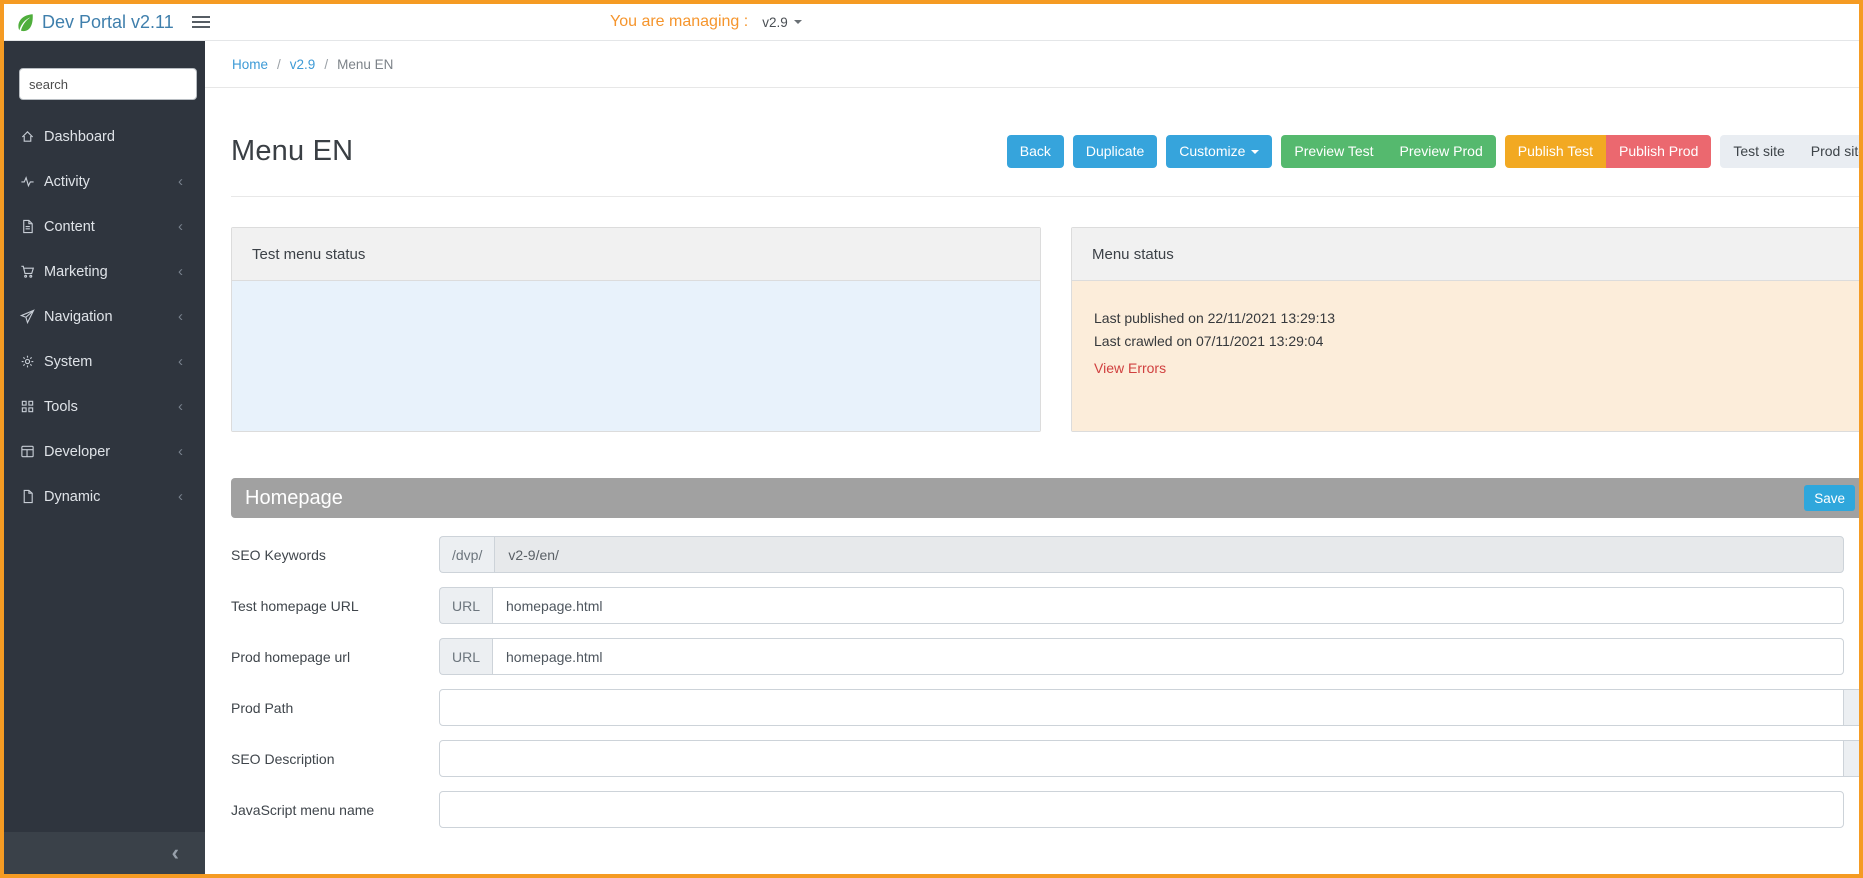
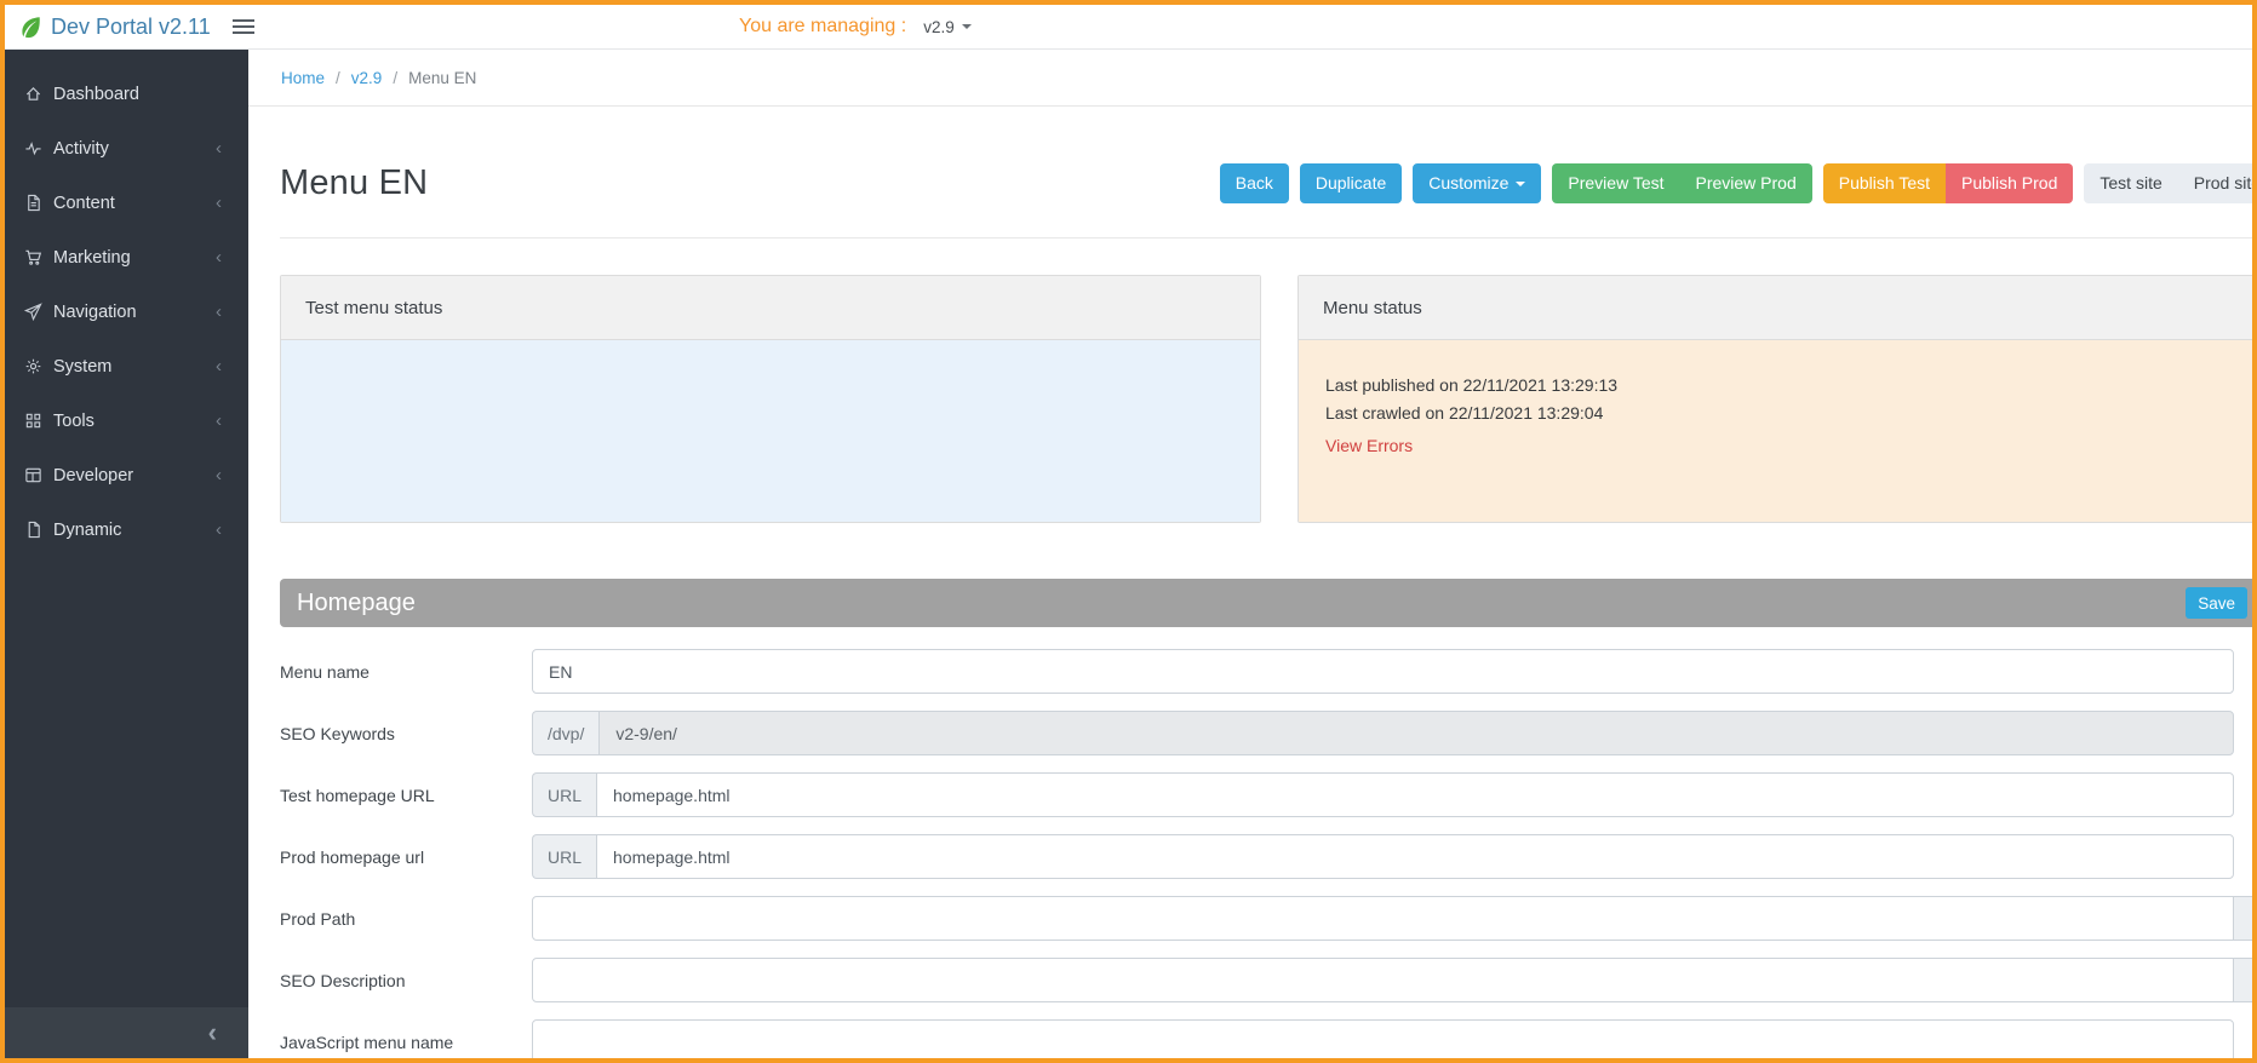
  Dev Portal v2.11
  You are managing :
  v2.9
- search
  Dashboard
  Activity
  ‹
  Content
  ‹
  Marketing
  ‹
  Navigation
  ‹
  System
  ‹
  Tools
  ‹
  Developer
  ‹
  Dynamic
  ‹
  ‹
  Home
  /
  v2.9
  /
  Menu EN
  Menu EN
  Back
  Duplicate
  Customize
  Preview Test
  Preview Prod
  Publish Test
  Publish Prod
  Test site
  Prod sit
  Test menu status
  Menu status
  Last published on 22/11/2021 13:29:13
- Last crawled on 07/11/2021 13:29:04
+ Last crawled on 22/11/2021 13:29:04
  View Errors
  Homepage
  Save
+ Menu name
+ EN
  SEO Keywords
  /dvp/
  v2-9/en/
  Test homepage URL
  URL
  homepage.html
  Prod homepage url
  URL
  homepage.html
  Prod Path
  SEO Description
  JavaScript menu name
